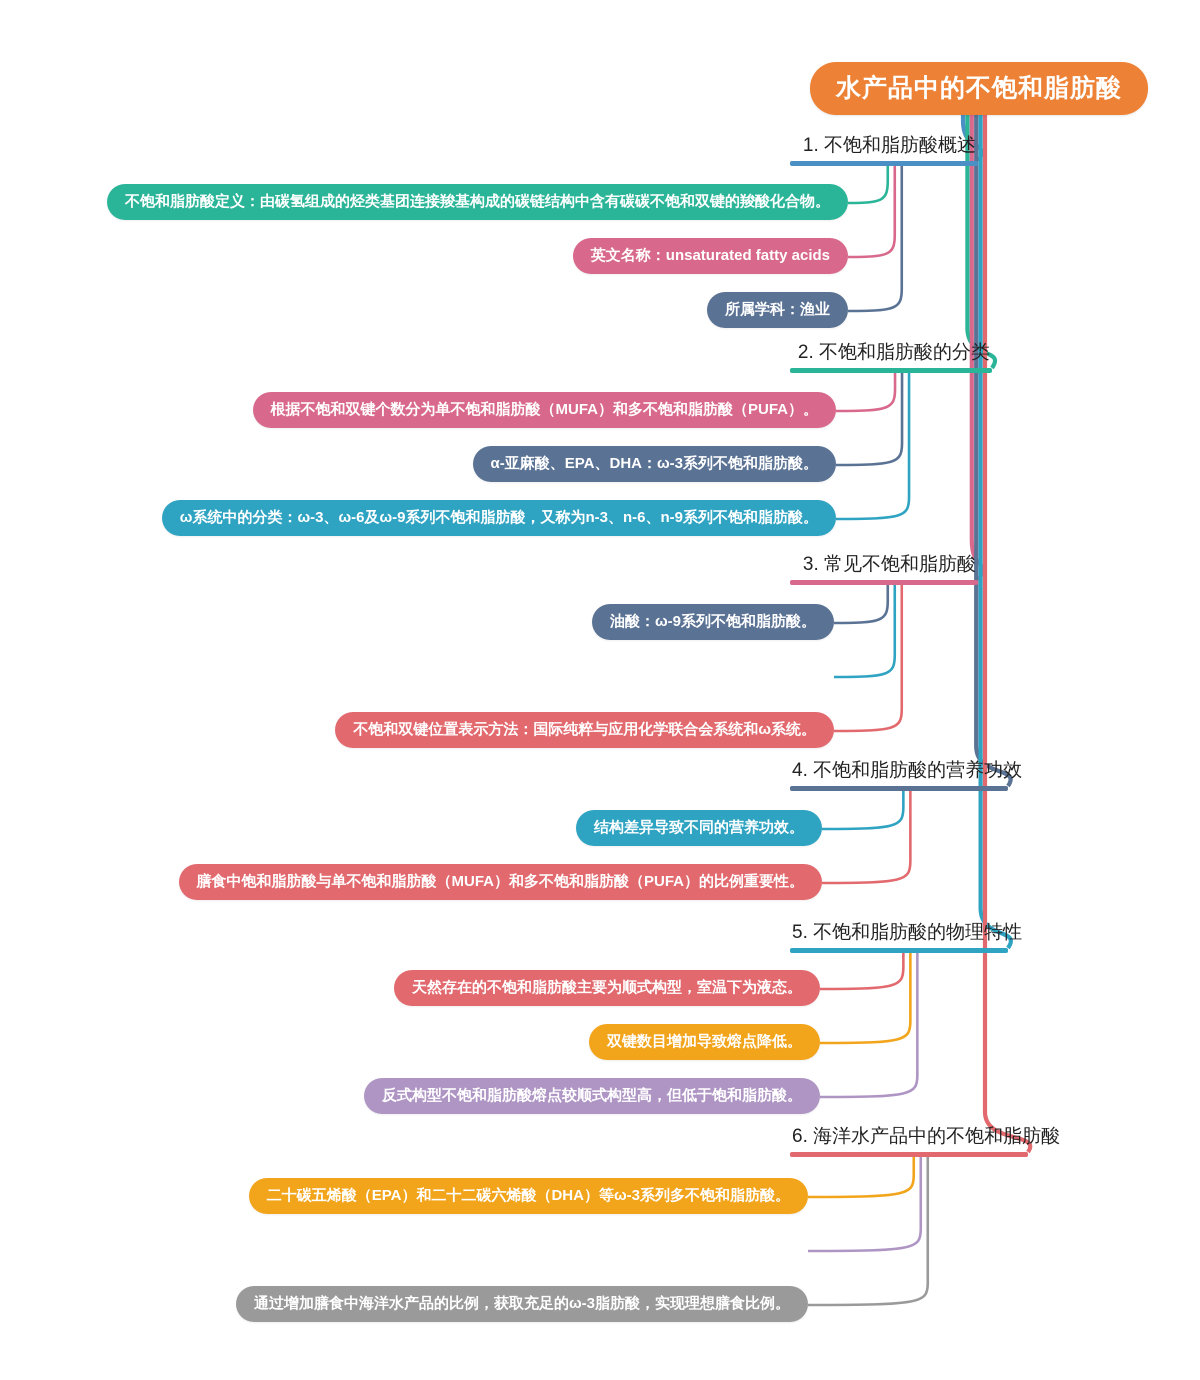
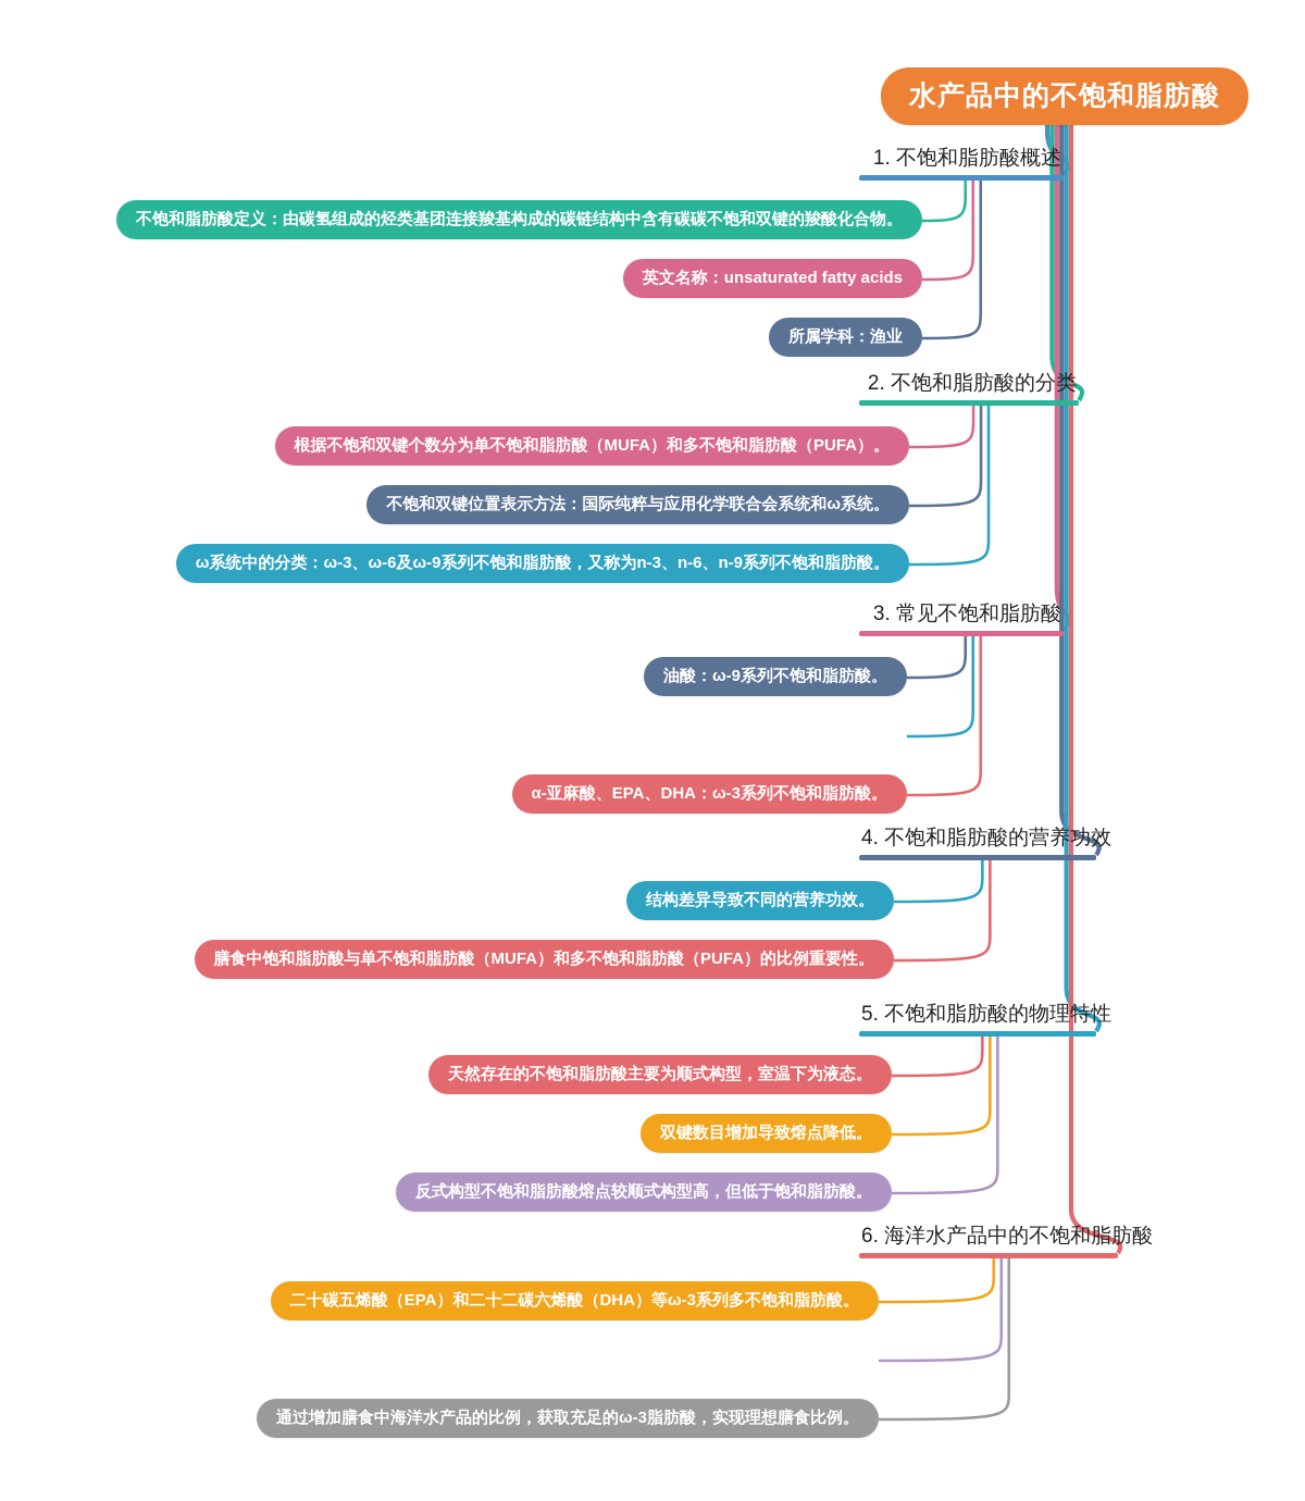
  水产品中的不饱和脂肪酸
  1. 不饱和脂肪酸概述
  不饱和脂肪酸定义：由碳氢组成的烃类基团连接羧基构成的碳链结构中含有碳碳不饱和双键的羧酸化合物。
  英文名称：unsaturated fatty acids
  所属学科：渔业
  2. 不饱和脂肪酸的分类
  根据不饱和双键个数分为单不饱和脂肪酸（MUFA）和多不饱和脂肪酸（PUFA）。
- α-亚麻酸、EPA、DHA：ω-3系列不饱和脂肪酸。
+ 不饱和双键位置表示方法：国际纯粹与应用化学联合会系统和ω系统。
  ω系统中的分类：ω-3、ω-6及ω-9系列不饱和脂肪酸，又称为n-3、n-6、n-9系列不饱和脂肪酸。
  3. 常见不饱和脂肪酸
  油酸：ω-9系列不饱和脂肪酸。
- 不饱和双键位置表示方法：国际纯粹与应用化学联合会系统和ω系统。
+ α-亚麻酸、EPA、DHA：ω-3系列不饱和脂肪酸。
  4. 不饱和脂肪酸的营养功效
  结构差异导致不同的营养功效。
  膳食中饱和脂肪酸与单不饱和脂肪酸（MUFA）和多不饱和脂肪酸（PUFA）的比例重要性。
  5. 不饱和脂肪酸的物理特性
  天然存在的不饱和脂肪酸主要为顺式构型，室温下为液态。
  双键数目增加导致熔点降低。
  反式构型不饱和脂肪酸熔点较顺式构型高，但低于饱和脂肪酸。
  6. 海洋水产品中的不饱和脂肪酸
  二十碳五烯酸（EPA）和二十二碳六烯酸（DHA）等ω-3系列多不饱和脂肪酸。
  通过增加膳食中海洋水产品的比例，获取充足的ω-3脂肪酸，实现理想膳食比例。
